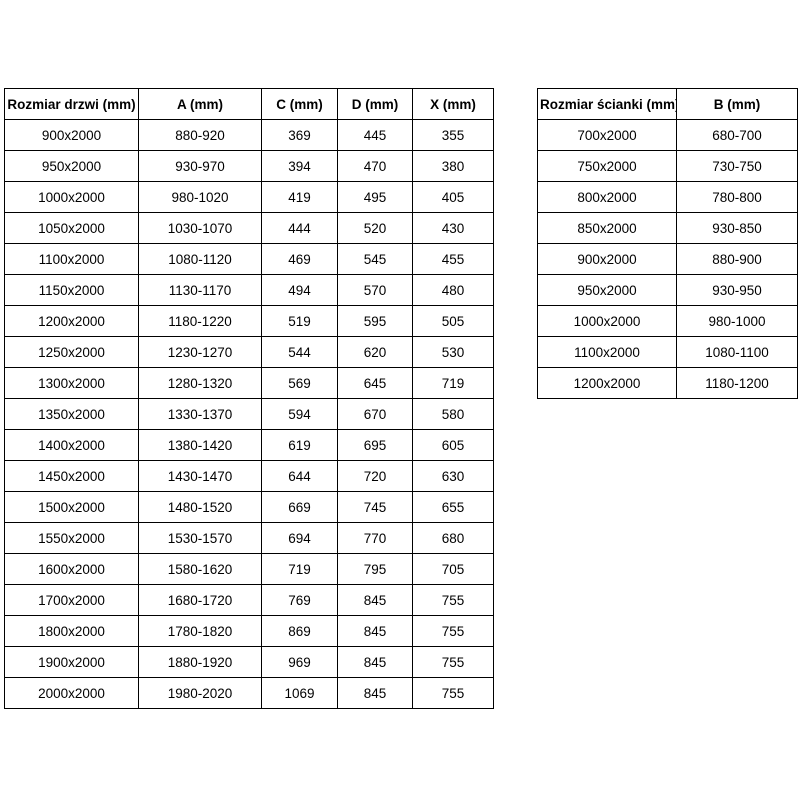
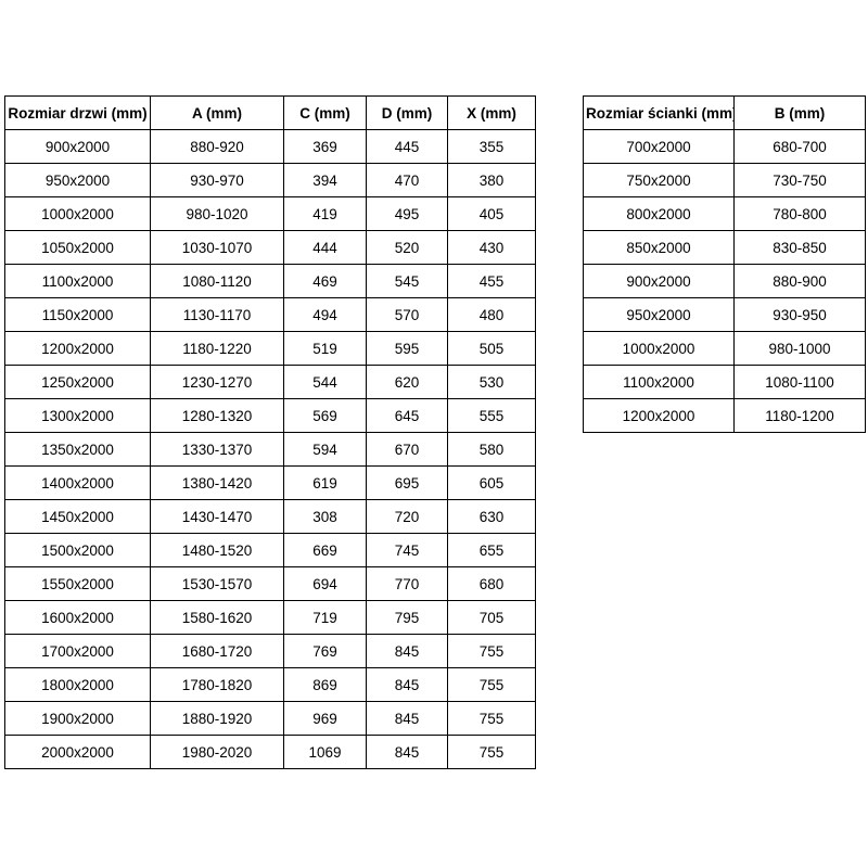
  Rozmiar drzwi (mm)	A (mm)	C (mm)	D (mm)	X (mm)
  900x2000	880-920	369	445	355
  950x2000	930-970	394	470	380
  1000x2000	980-1020	419	495	405
  1050x2000	1030-1070	444	520	430
  1100x2000	1080-1120	469	545	455
  1150x2000	1130-1170	494	570	480
  1200x2000	1180-1220	519	595	505
  1250x2000	1230-1270	544	620	530
- 1300x2000	1280-1320	569	645	719
+ 1300x2000	1280-1320	569	645	555
  1350x2000	1330-1370	594	670	580
  1400x2000	1380-1420	619	695	605
- 1450x2000	1430-1470	644	720	630
+ 1450x2000	1430-1470	308	720	630
  1500x2000	1480-1520	669	745	655
  1550x2000	1530-1570	694	770	680
  1600x2000	1580-1620	719	795	705
  1700x2000	1680-1720	769	845	755
  1800x2000	1780-1820	869	845	755
  1900x2000	1880-1920	969	845	755
  2000x2000	1980-2020	1069	845	755
  Rozmiar ścianki (mm	B (mm)
  700x2000	680-700
  750x2000	730-750
  800x2000	780-800
- 850x2000	930-850
+ 850x2000	830-850
  900x2000	880-900
  950x2000	930-950
  1000x2000	980-1000
  1100x2000	1080-1100
  1200x2000	1180-1200
